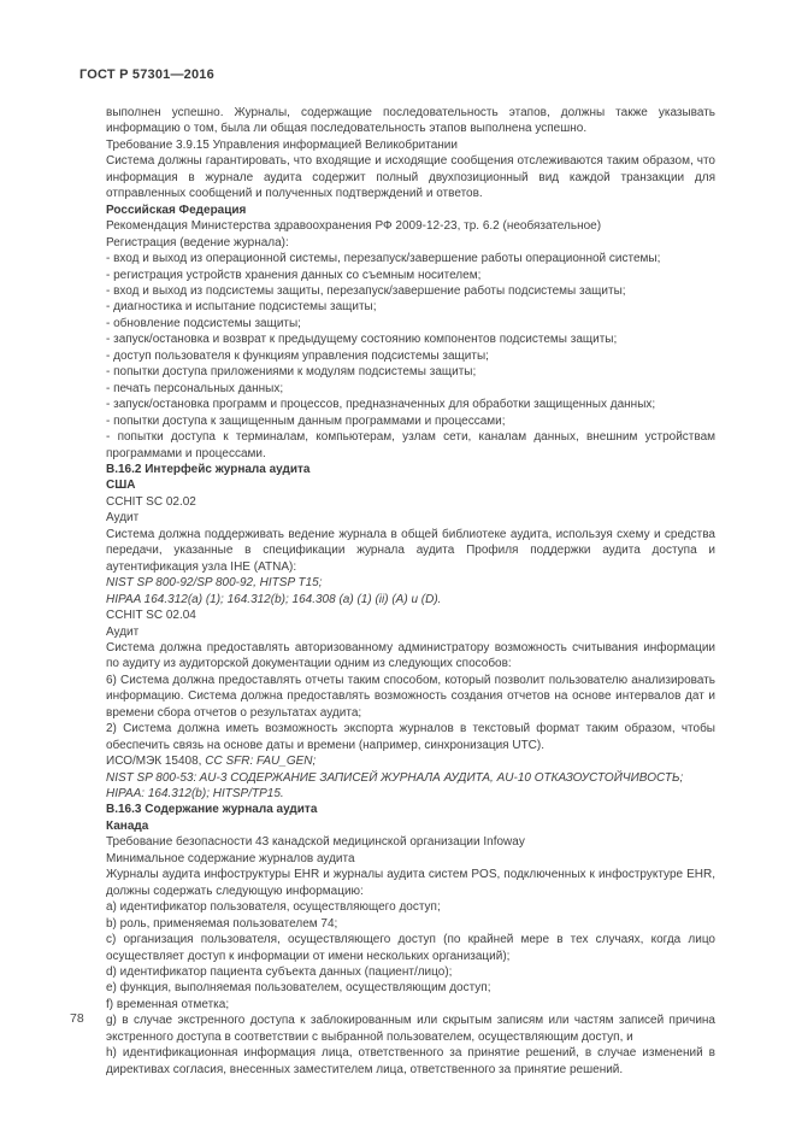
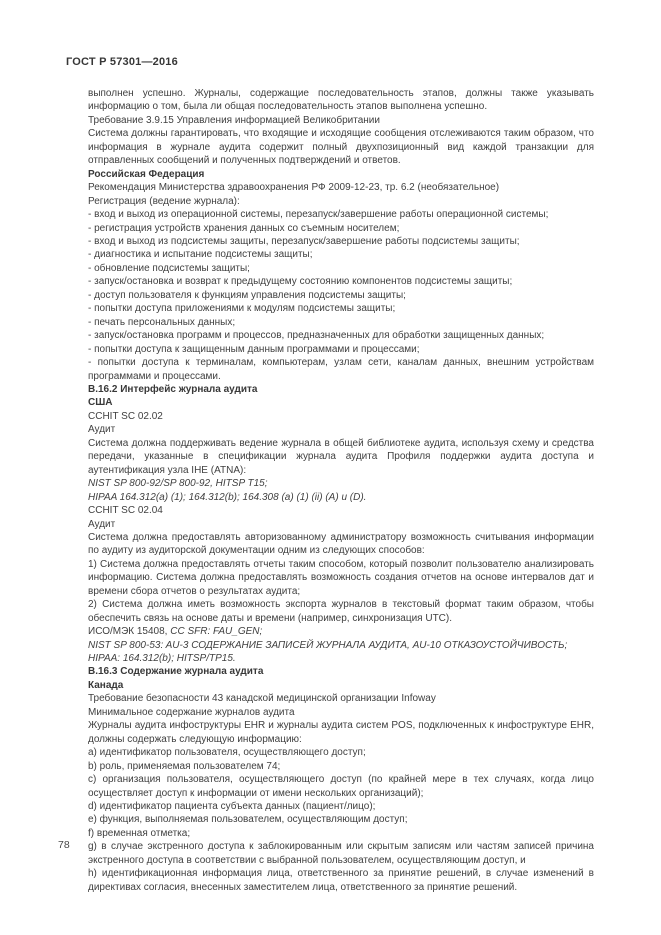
  ГОСТ Р 57301—2016
  выполнен успешно. Журналы, содержащие последовательность этапов, должны также указывать информацию о том, была ли общая последовательность этапов выполнена успешно.
  Требование 3.9.15 Управления информацией Великобритании
  Система должны гарантировать, что входящие и исходящие сообщения отслеживаются таким образом, что информация в журнале аудита содержит полный двухпозиционный вид каждой транзакции для отправленных сообщений и полученных подтверждений и ответов.
  Российская Федерация
  Рекомендация Министерства здравоохранения РФ 2009-12-23, тр. 6.2 (необязательное)
  Регистрация (ведение журнала):
  - вход и выход из операционной системы, перезапуск/завершение работы операционной системы;
  - регистрация устройств хранения данных со съемным носителем;
  - вход и выход из подсистемы защиты, перезапуск/завершение работы подсистемы защиты;
  - диагностика и испытание подсистемы защиты;
  - обновление подсистемы защиты;
  - запуск/остановка и возврат к предыдущему состоянию компонентов подсистемы защиты;
  - доступ пользователя к функциям управления подсистемы защиты;
  - попытки доступа приложениями к модулям подсистемы защиты;
  - печать персональных данных;
  - запуск/остановка программ и процессов, предназначенных для обработки защищенных данных;
  - попытки доступа к защищенным данным программами и процессами;
  - попытки доступа к терминалам, компьютерам, узлам сети, каналам данных, внешним устройствам программами и процессами.
  В.16.2 Интерфейс журнала аудита
  США
  CCHIT SC 02.02
  Аудит
  Система должна поддерживать ведение журнала в общей библиотеке аудита, используя схему и средства передачи, указанные в спецификации журнала аудита Профиля поддержки аудита доступа и аутентификация узла IHE (ATNA):
  NIST SP 800-92/SP 800-92, HITSP T15;
  HIPAA 164.312(a) (1); 164.312(b); 164.308 (a) (1) (ii) (A) и (D).
  CCHIT SC 02.04
  Аудит
  Система должна предоставлять авторизованному администратору возможность считывания информации по аудиту из аудиторской документации одним из следующих способов:
- 6) Система должна предоставлять отчеты таким способом, который позволит пользователю анализировать информацию. Система должна предоставлять возможность создания отчетов на основе интервалов дат и времени сбора отчетов о результатах аудита;
+ 1) Система должна предоставлять отчеты таким способом, который позволит пользователю анализировать информацию. Система должна предоставлять возможность создания отчетов на основе интервалов дат и времени сбора отчетов о результатах аудита;
  2) Система должна иметь возможность экспорта журналов в текстовый формат таким образом, чтобы обеспечить связь на основе даты и времени (например, синхронизация UTC).
  ИСО/МЭК 15408, CC SFR: FAU_GEN;
  NIST SP 800-53: AU-3 СОДЕРЖАНИЕ ЗАПИСЕЙ ЖУРНАЛА АУДИТА, AU-10 ОТКАЗОУСТОЙЧИВОСТЬ;
  HIPAA: 164.312(b); HITSP/TP15.
  В.16.3 Содержание журнала аудита
  Канада
  Требование безопасности 43 канадской медицинской организации Infoway
  Минимальное содержание журналов аудита
  Журналы аудита инфоструктуры EHR и журналы аудита систем POS, подключенных к инфоструктуре EHR, должны содержать следующую информацию:
  a) идентификатор пользователя, осуществляющего доступ;
  b) роль, применяемая пользователем 74;
  c) организация пользователя, осуществляющего доступ (по крайней мере в тех случаях, когда лицо осуществляет доступ к информации от имени нескольких организаций);
  d) идентификатор пациента субъекта данных (пациент/лицо);
  e) функция, выполняемая пользователем, осуществляющим доступ;
  f) временная отметка;
  g) в случае экстренного доступа к заблокированным или скрытым записям или частям записей причина экстренного доступа в соответствии с выбранной пользователем, осуществляющим доступ, и
  h) идентификационная информация лица, ответственного за принятие решений, в случае изменений в директивах согласия, внесенных заместителем лица, ответственного за принятие решений.
  78
